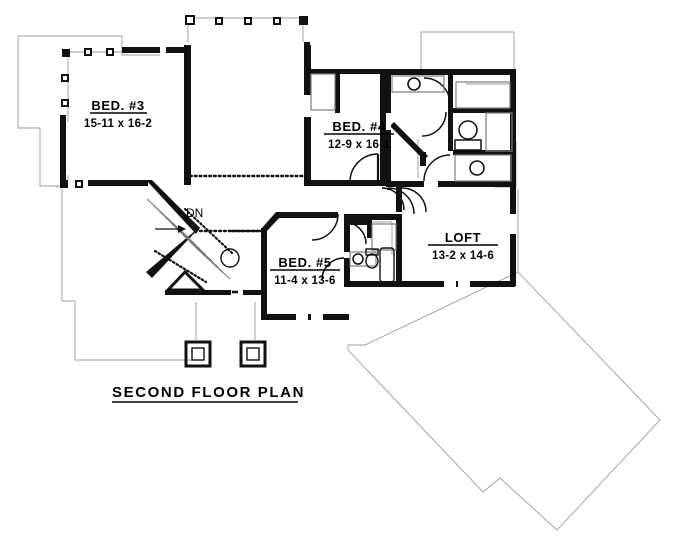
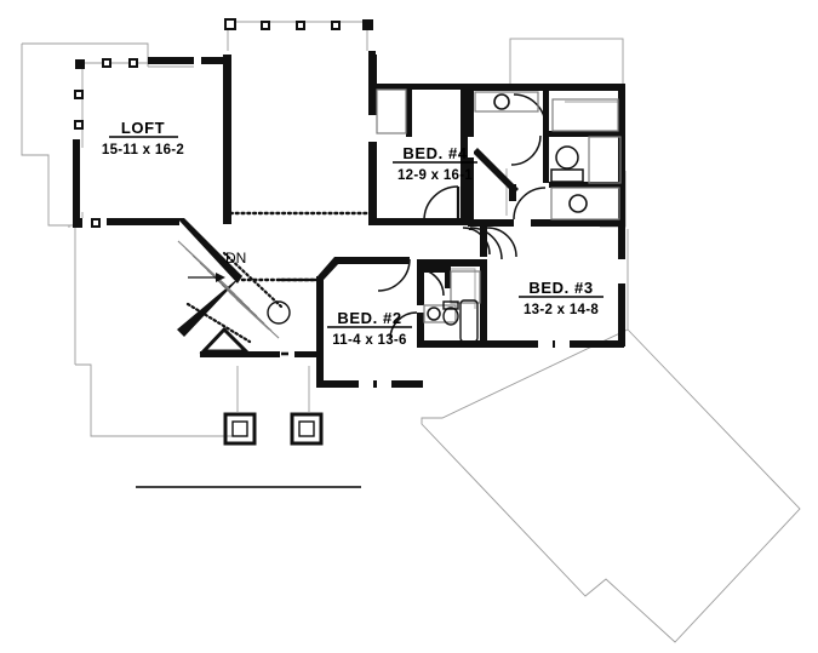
- BED. #3
+ LOFT
  15-11 x 16-2
  BED. #4
  12-9 x 16-1
- LOFT
+ BED. #3
- 13-2 x 14-6
+ 13-2 x 14-8
- BED. #5
+ BED. #2
  11-4 x 13-6
  DN
- SECOND FLOOR PLAN
